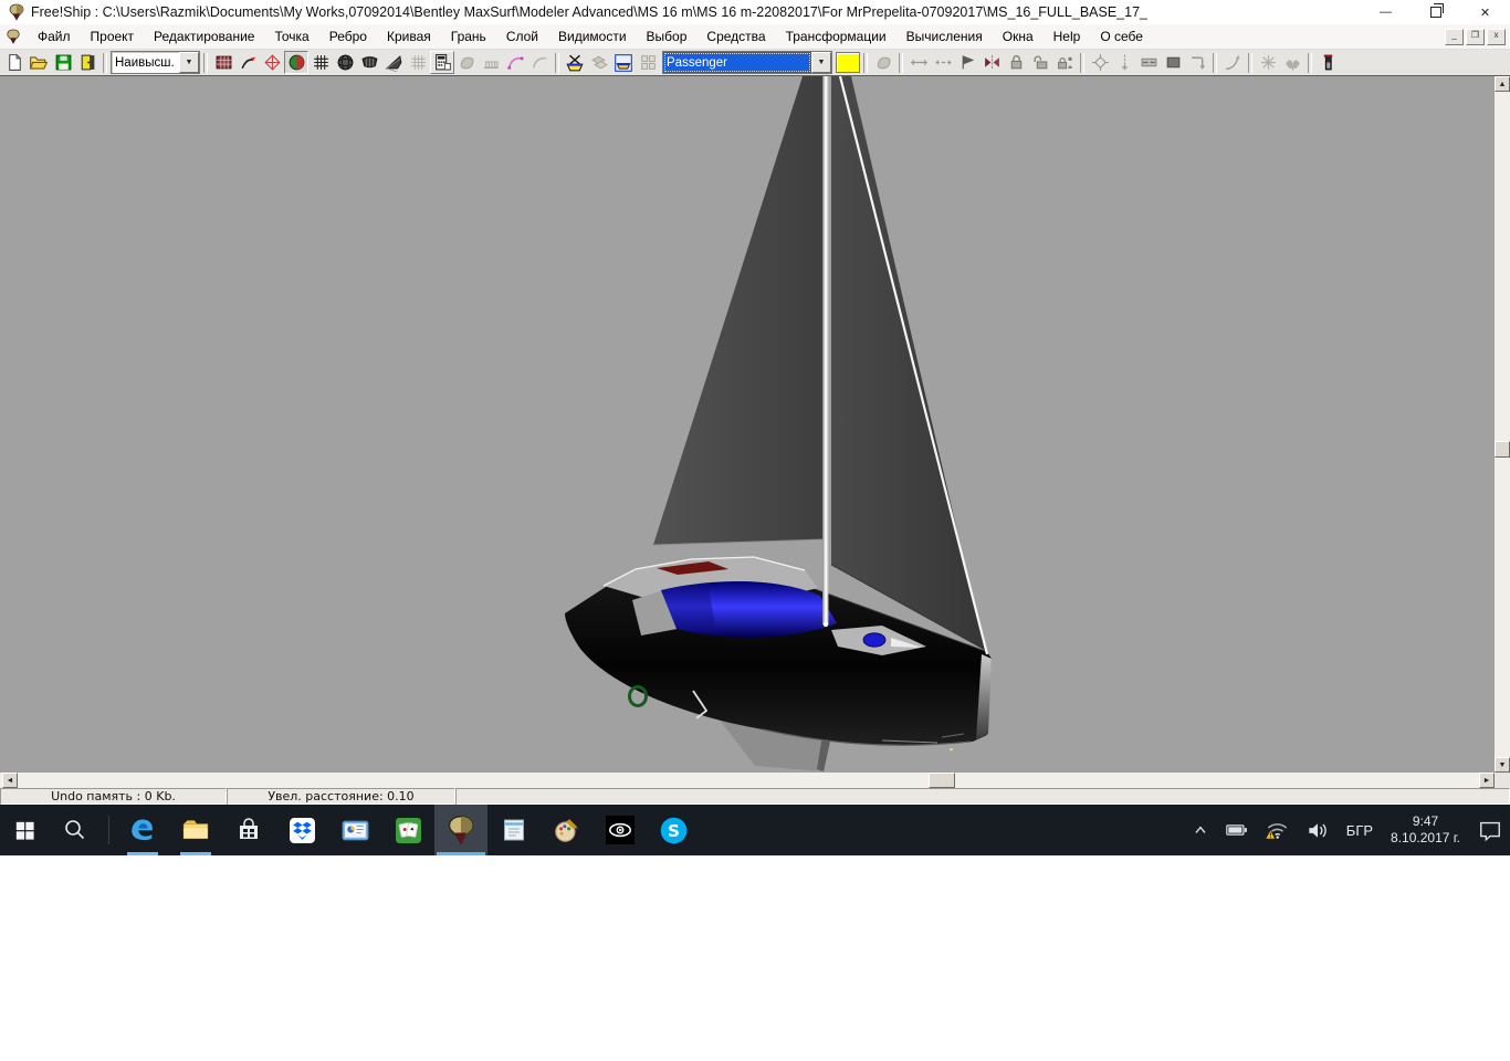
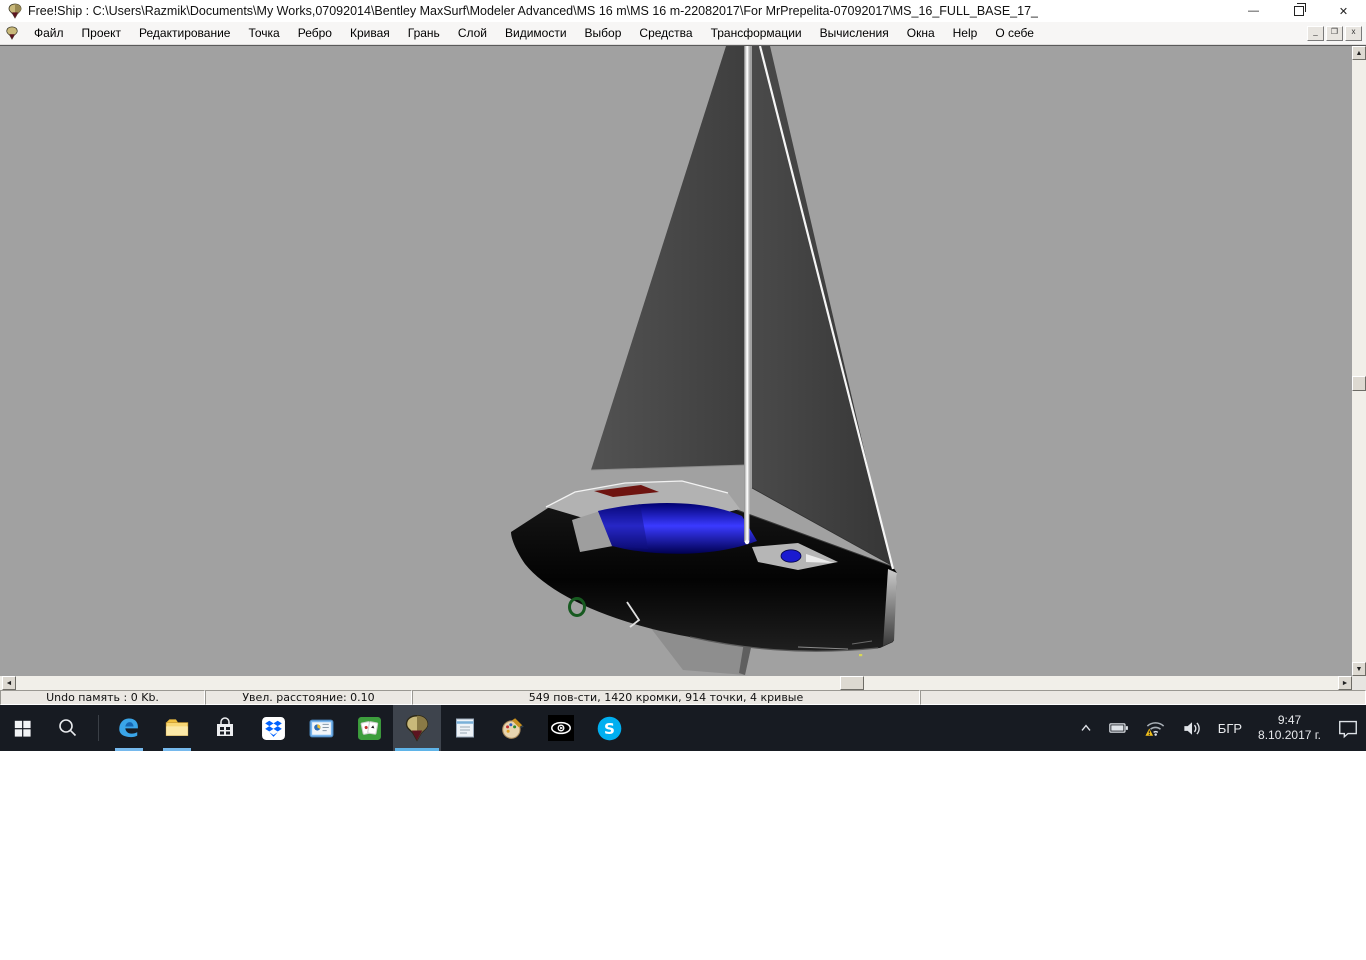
  Free!Ship : C:\Users\Razmik\Documents\My Works,07092014\Bentley MaxSurf\Modeler Advanced\MS 16 m\MS 16 m-22082017\For MrPrepelita-07092017\MS_16_FULL_BASE_17_
  —
  ✕
  Файл
  Проект
  Редактирование
  Точка
  Ребро
  Кривая
  Грань
  Слой
  Видимости
  Выбор
  Средства
  Трансформации
  Вычисления
  Окна
  Help
  О себе
  _
  ❐
  x
- Наивысш.
- Passenger
  Undo память : 0 Kb.
  Увел. расстояние: 0.10
+ 549 пов-сти, 1420 кромки, 914 точки, 4 кривые
  S
  БГР
  9:47
  8.10.2017 г.
